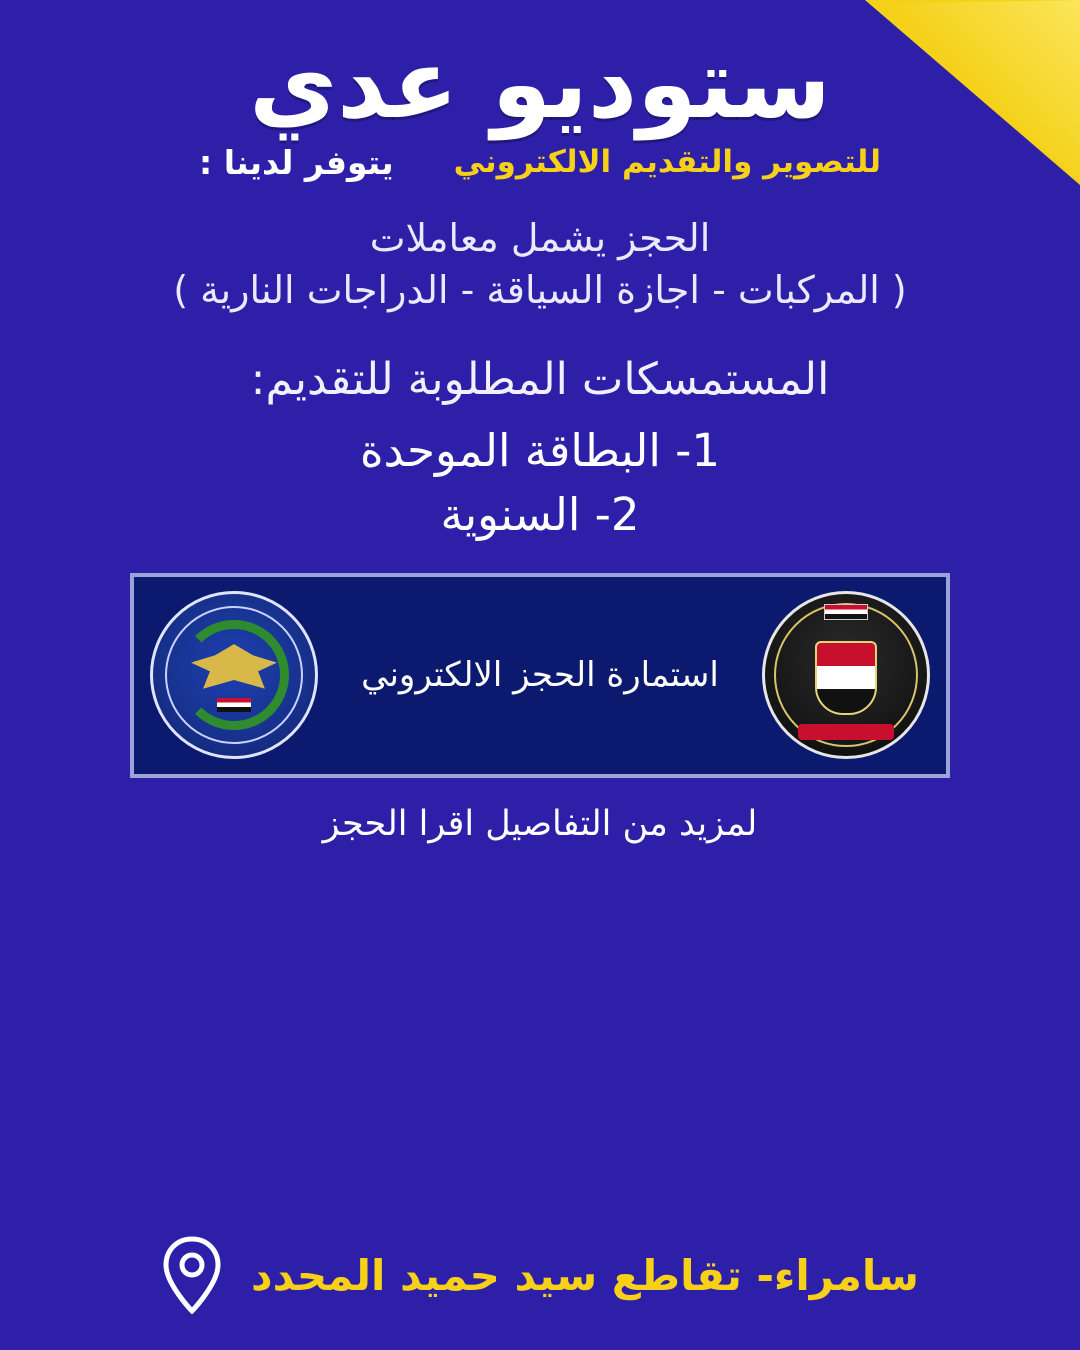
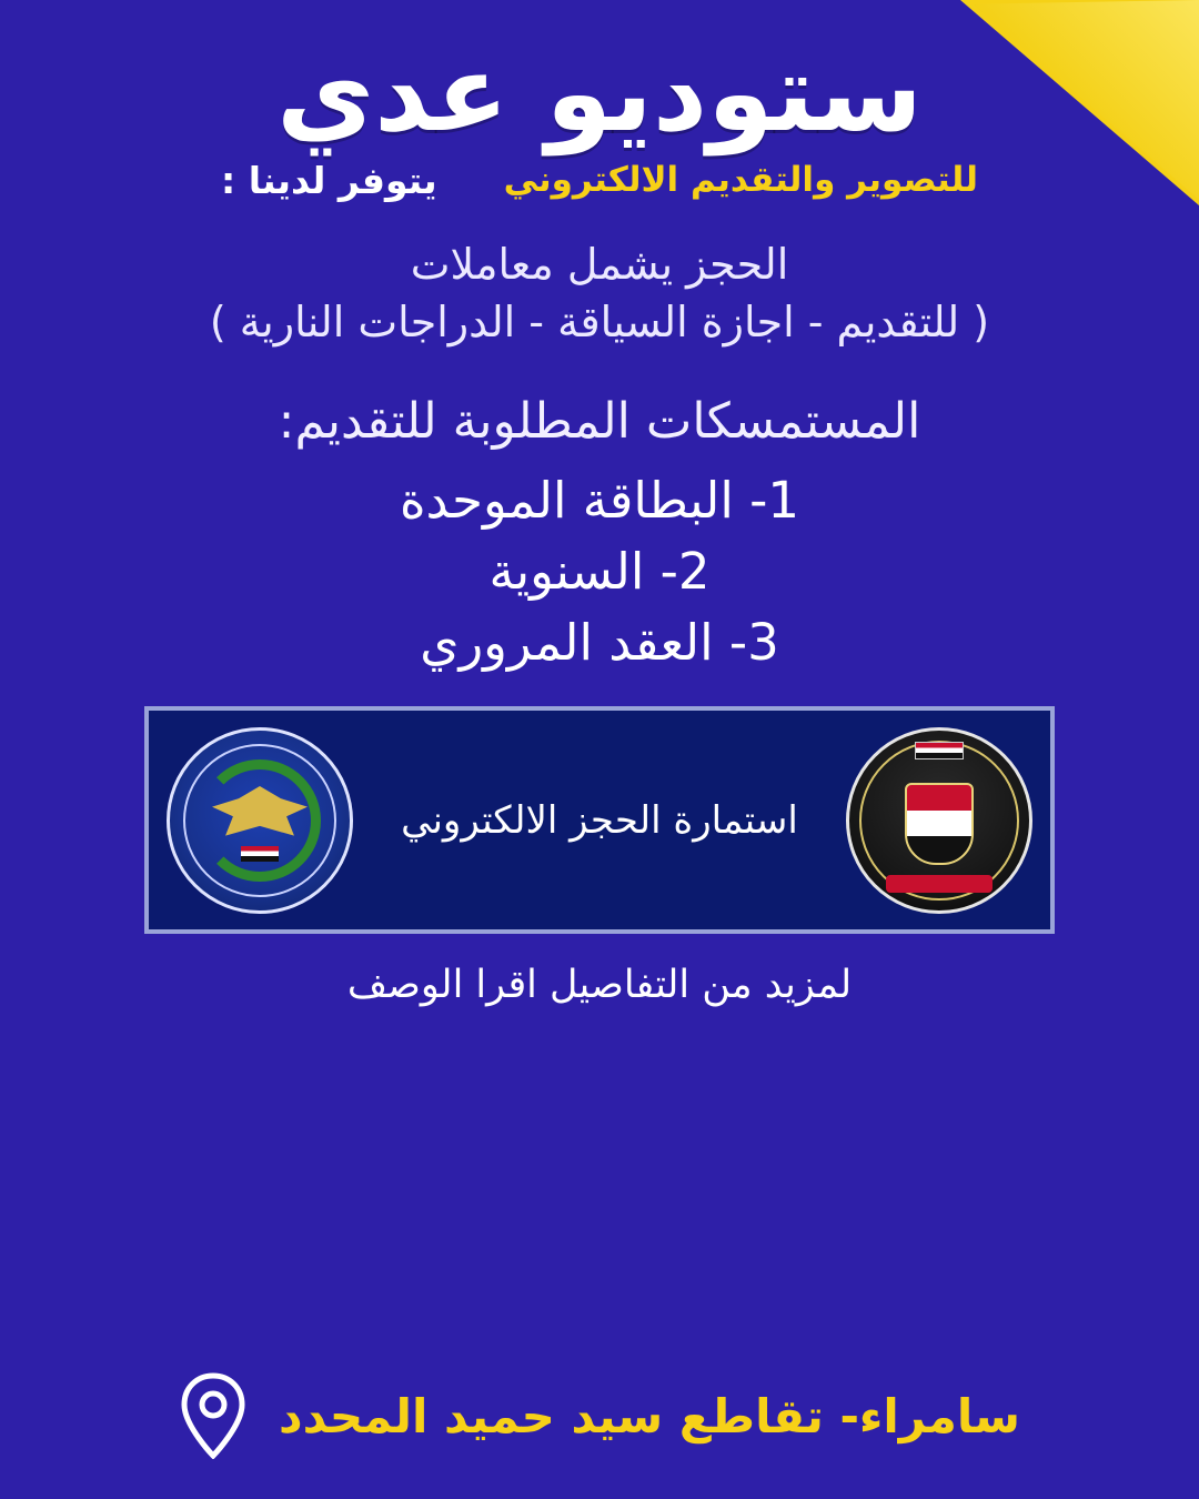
  ستوديو عدي
  للتصوير والتقديم الالكتروني
  يتوفر لدينا :
  الحجز يشمل معاملات
- ( المركبات - اجازة السياقة - الدراجات النارية )
+ ( للتقديم - اجازة السياقة - الدراجات النارية )
  المستمسكات المطلوبة للتقديم:
  1- البطاقة الموحدة
  2- السنوية
+ 3- العقد المروري
  استمارة الحجز الالكتروني
- لمزيد من التفاصيل اقرا الحجز
+ لمزيد من التفاصيل اقرا الوصف
  سامراء- تقاطع سيد حميد المحدد
